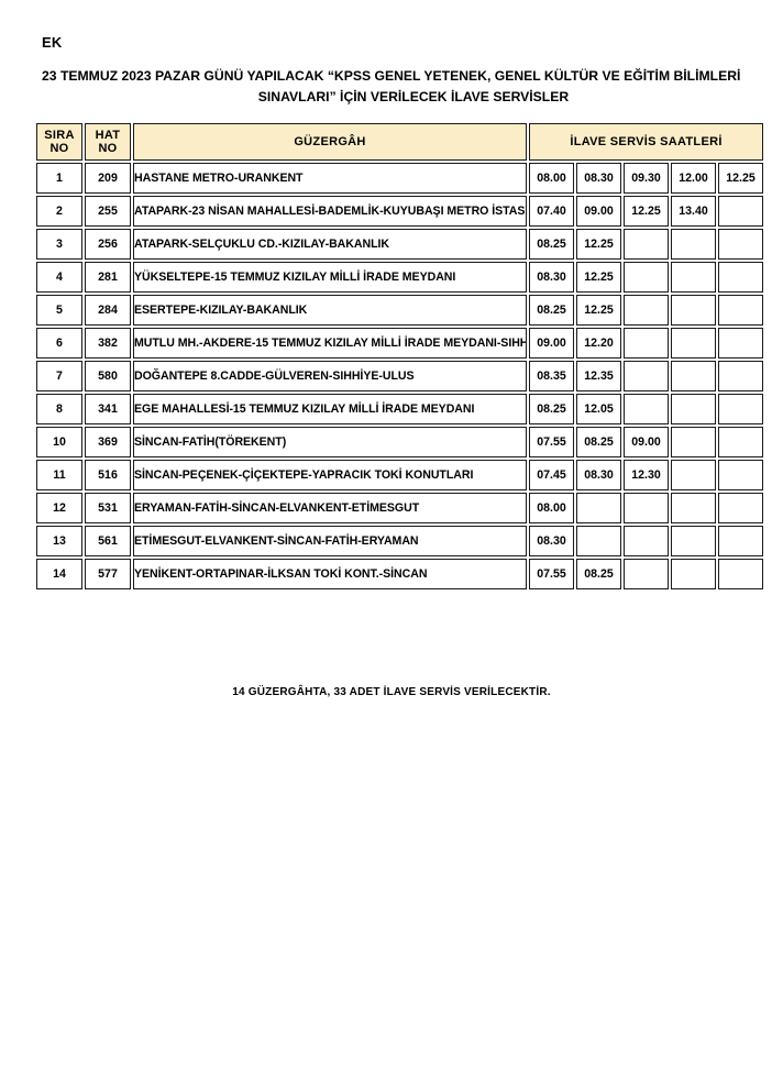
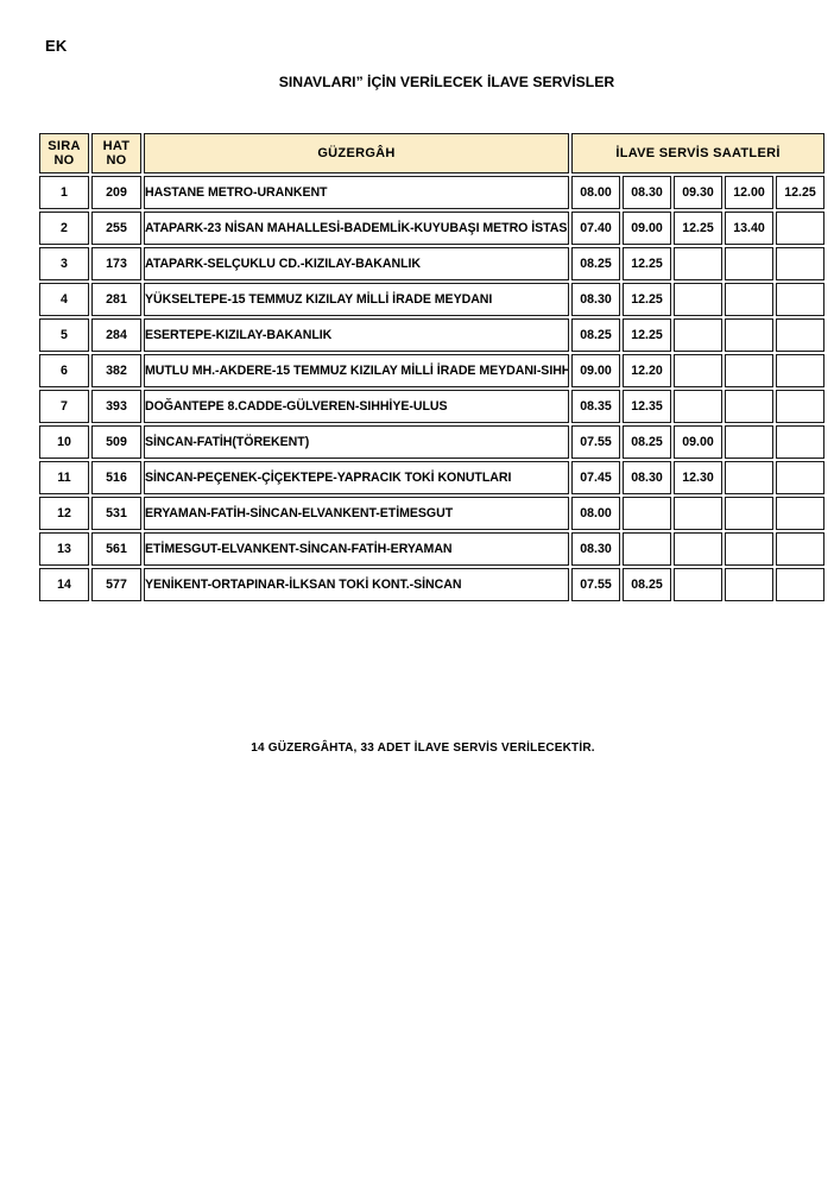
  EK
- 23 TEMMUZ 2023 PAZAR GÜNÜ YAPILACAK “KPSS GENEL YETENEK, GENEL KÜLTÜR VE EĞİTİM BİLİMLERİ
  SINAVLARI” İÇİN VERİLECEK İLAVE SERVİSLER
  SIRA NO	HAT NO	GÜZERGÂH	İLAVE SERVİS SAATLERİ
  1	209	HASTANE METRO-URANKENT	08.00	08.30	09.30	12.00	12.25
  2	255	ATAPARK-23 NİSAN MAHALLESİ-BADEMLİK-KUYUBAŞI METRO İSTAS	07.40	09.00	12.25	13.40
- 3	256	ATAPARK-SELÇUKLU CD.-KIZILAY-BAKANLIK	08.25	12.25
+ 3	173	ATAPARK-SELÇUKLU CD.-KIZILAY-BAKANLIK	08.25	12.25
  4	281	YÜKSELTEPE-15 TEMMUZ KIZILAY MİLLİ İRADE MEYDANI	08.30	12.25
  5	284	ESERTEPE-KIZILAY-BAKANLIK	08.25	12.25
  6	382	MUTLU MH.-AKDERE-15 TEMMUZ KIZILAY MİLLİ İRADE MEYDANI-SIHH	09.00	12.20
- 7	580	DOĞANTEPE 8.CADDE-GÜLVEREN-SIHHİYE-ULUS	08.35	12.35
+ 7	393	DOĞANTEPE 8.CADDE-GÜLVEREN-SIHHİYE-ULUS	08.35	12.35
- 8	341	EGE MAHALLESİ-15 TEMMUZ KIZILAY MİLLİ İRADE MEYDANI	08.25	12.05
- 10	369	SİNCAN-FATİH(TÖREKENT)	07.55	08.25	09.00
+ 10	509	SİNCAN-FATİH(TÖREKENT)	07.55	08.25	09.00
  11	516	SİNCAN-PEÇENEK-ÇİÇEKTEPE-YAPRACIK TOKİ KONUTLARI	07.45	08.30	12.30
  12	531	ERYAMAN-FATİH-SİNCAN-ELVANKENT-ETİMESGUT	08.00
  13	561	ETİMESGUT-ELVANKENT-SİNCAN-FATİH-ERYAMAN	08.30
  14	577	YENİKENT-ORTAPINAR-İLKSAN TOKİ KONT.-SİNCAN	07.55	08.25
  14 GÜZERGÂHTA, 33 ADET İLAVE SERVİS VERİLECEKTİR.
